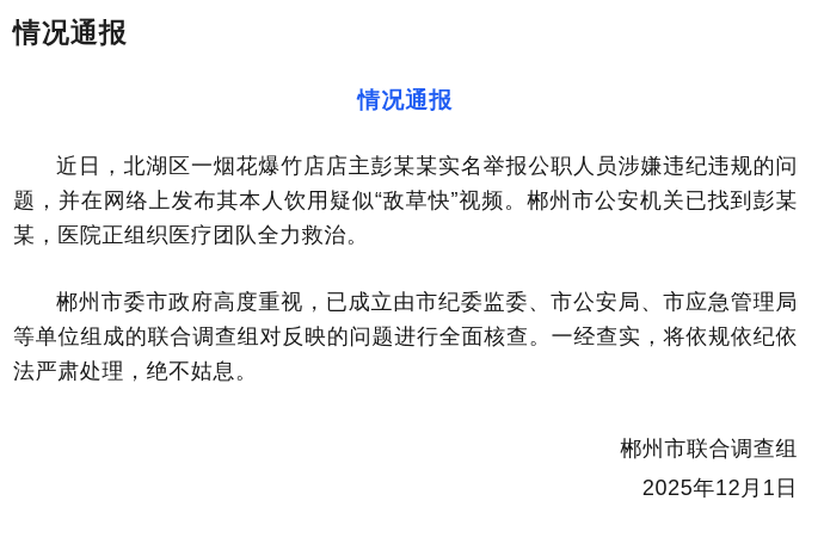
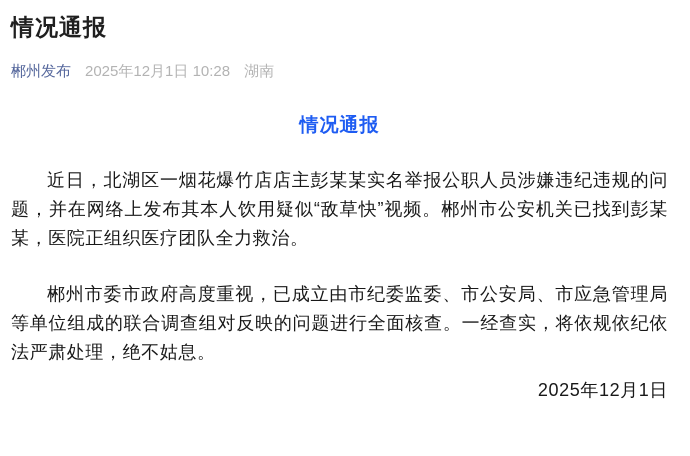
  情况通报
+ 郴州发布 2025年12月1日 10:28 湖南
  情况通报
  近日，北湖区一烟花爆竹店店主彭某某实名举报公职人员涉嫌违纪违规的问题，并在网络上发布其本人饮用疑似“敌草快”视频。郴州市公安机关已找到彭某某，医院正组织医疗团队全力救治。
  郴州市委市政府高度重视，已成立由市纪委监委、市公安局、市应急管理局等单位组成的联合调查组对反映的问题进行全面核查。一经查实，将依规依纪依法严肃处理，绝不姑息。
- 郴州市联合调查组
  2025年12月1日
